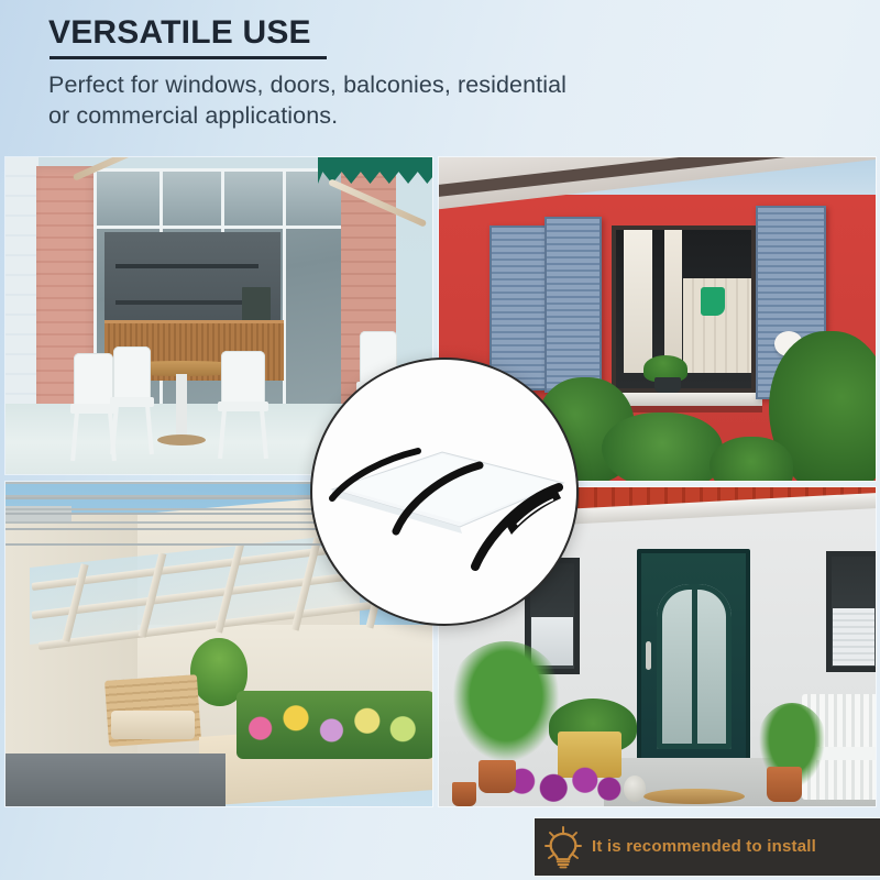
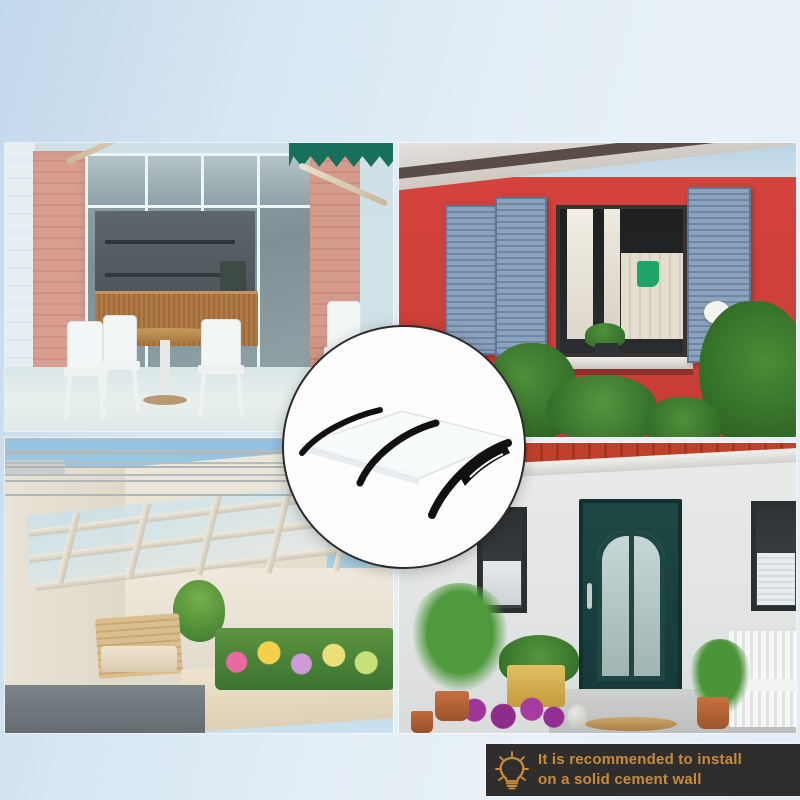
- VERSATILE USE
- Perfect for windows, doors, balconies, residential
- or commercial applications.
  It is recommended to install
+ on a solid cement wall
